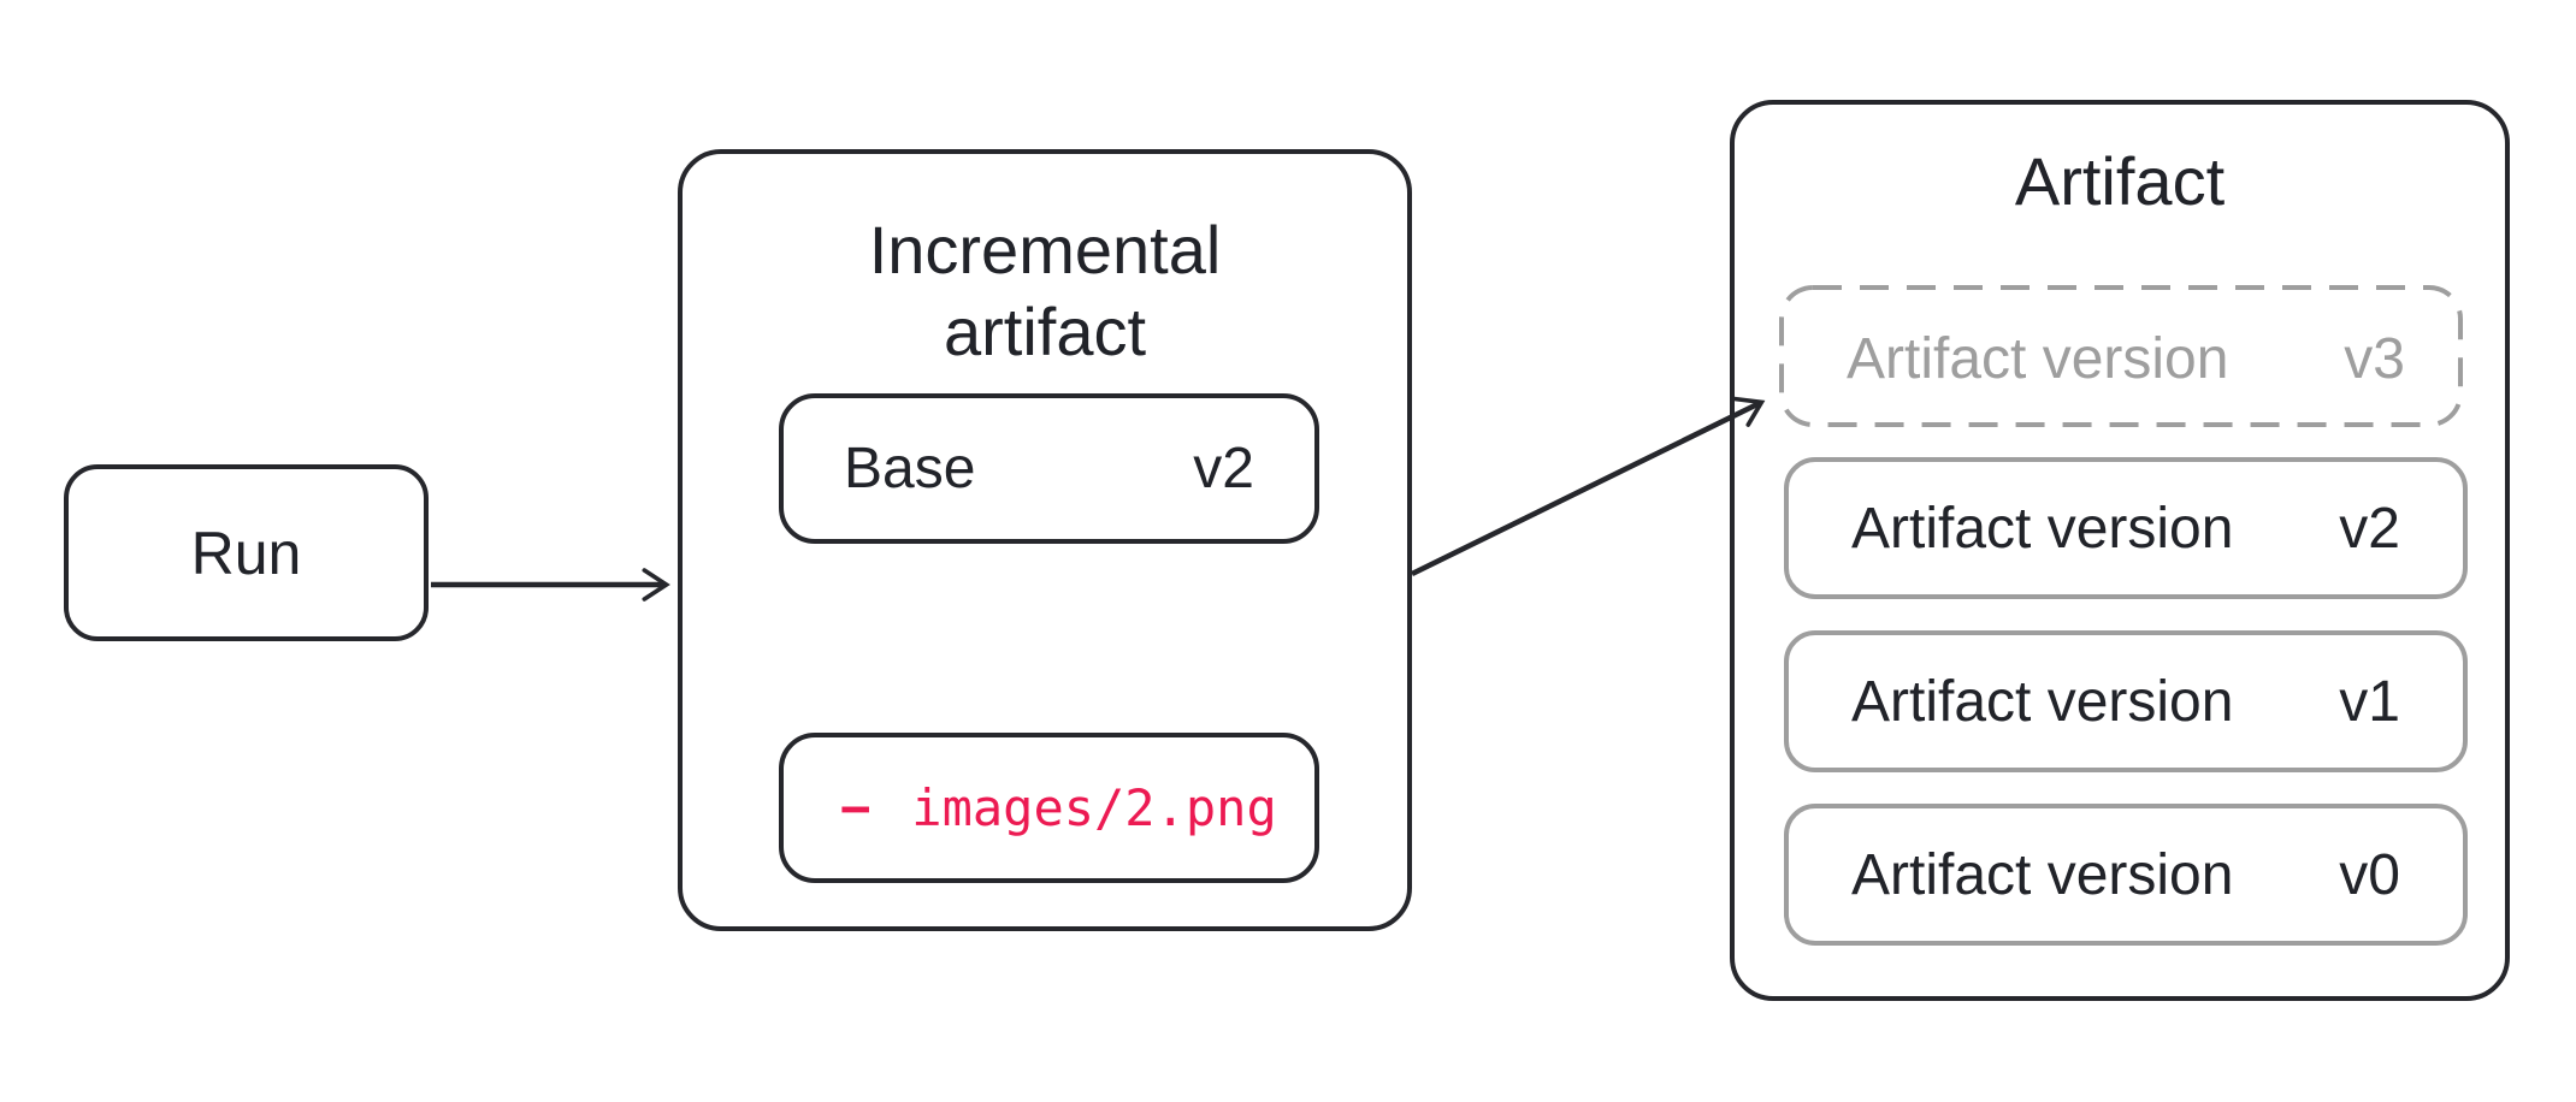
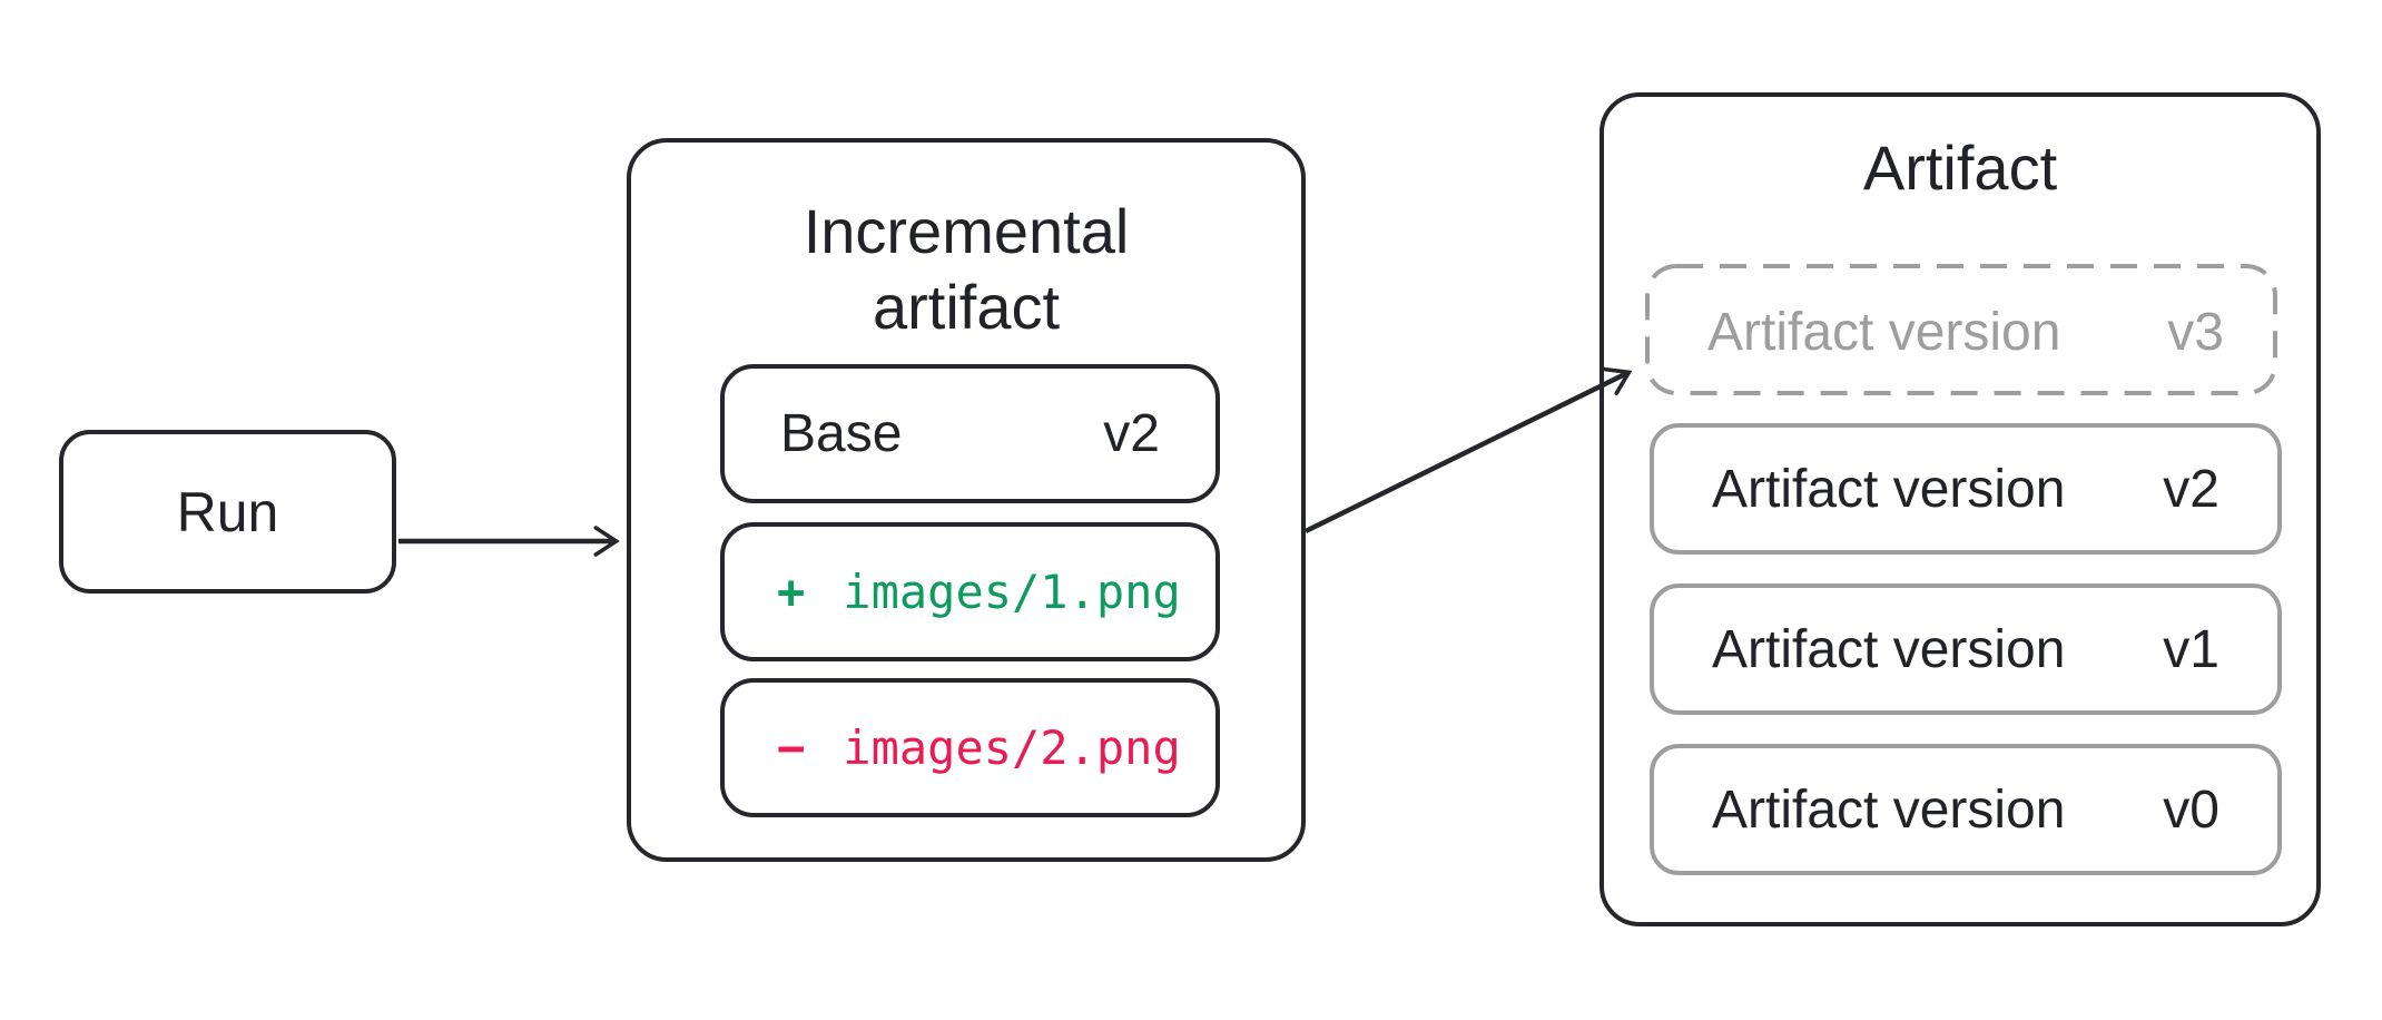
  Run
  Incremental artifact
  Base
  v2
+ +
+ images/1.png
  −
  images/2.png
  Artifact
  Artifact version
  v3
  Artifact version
  v2
  Artifact version
  v1
  Artifact version
  v0
